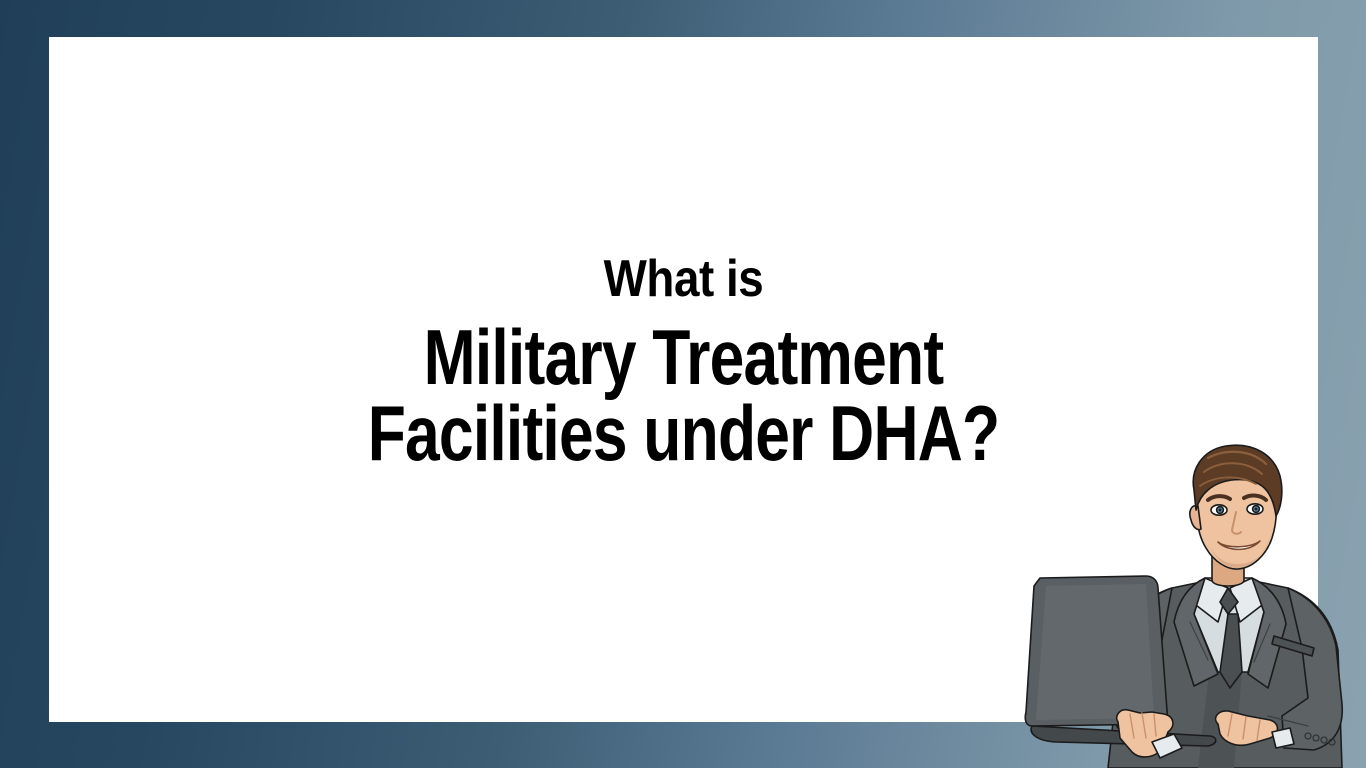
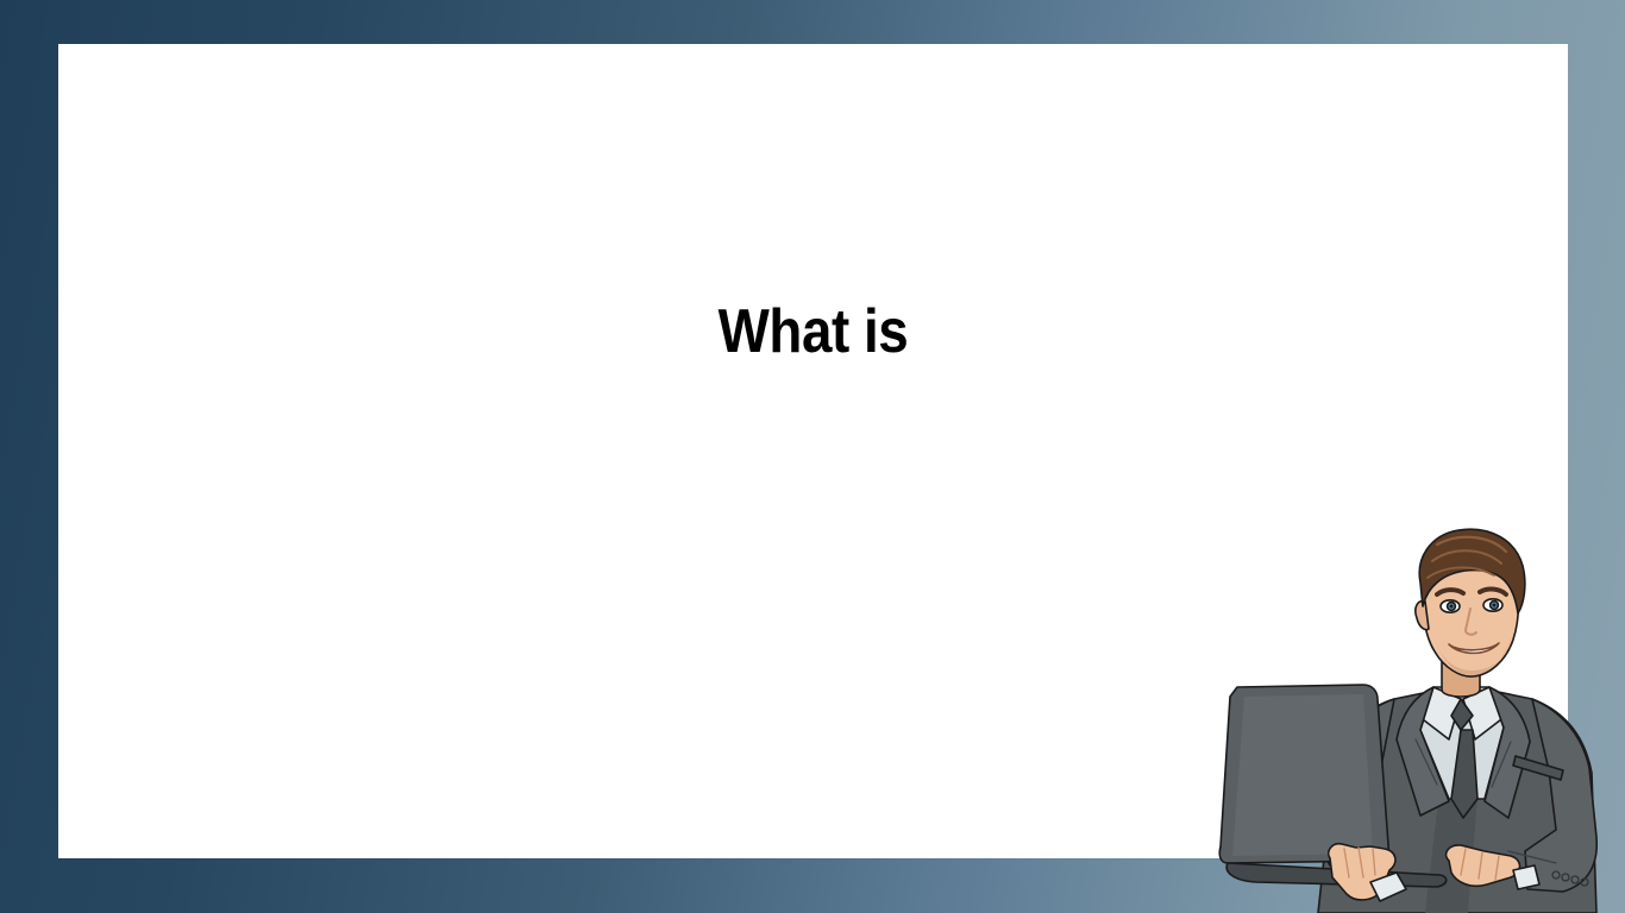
  What is
- Military Treatment
- Facilities under DHA?
